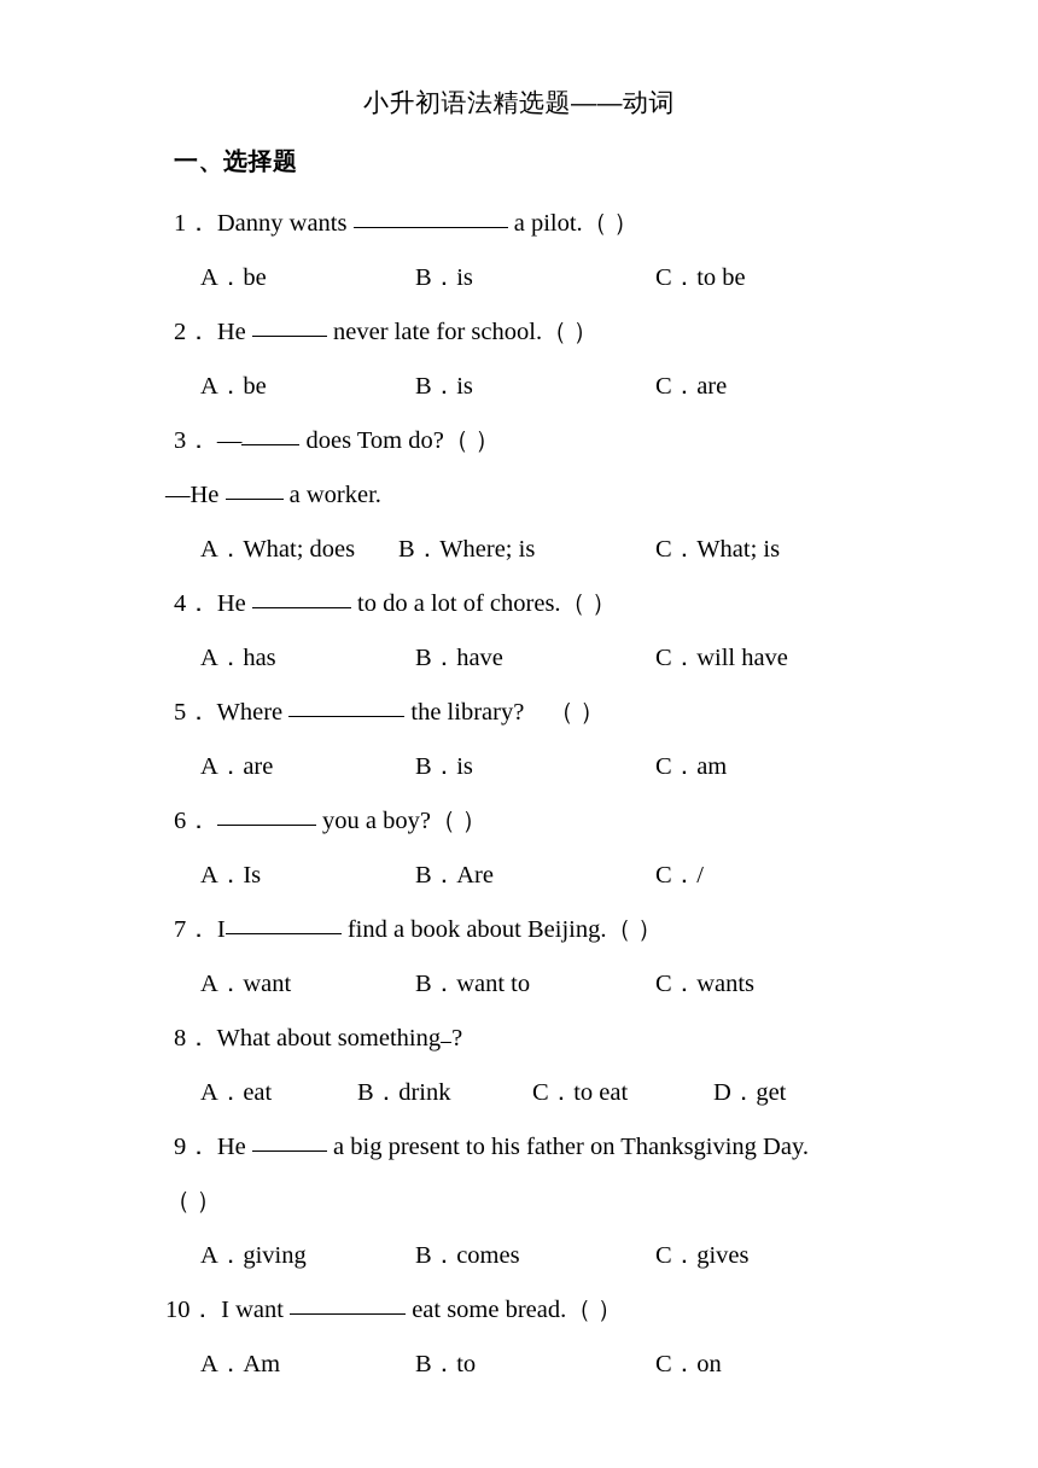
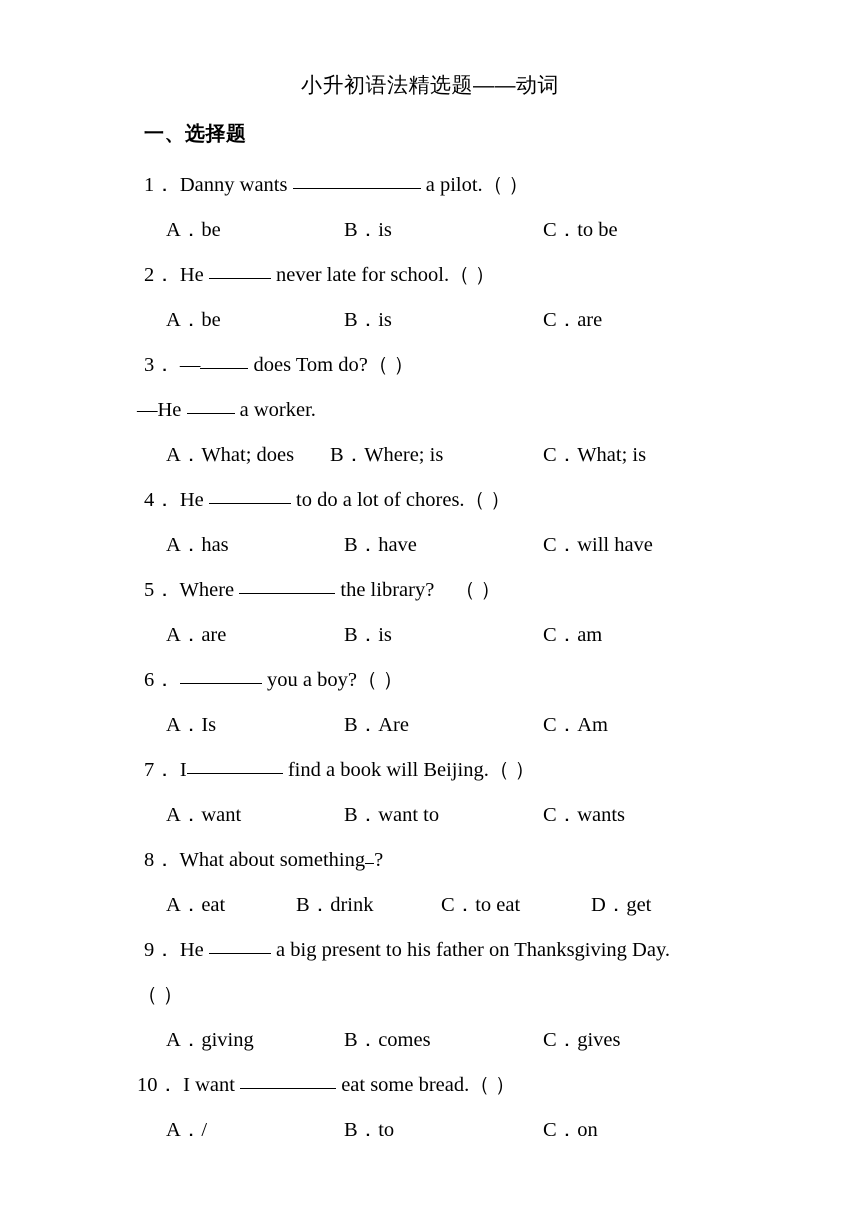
  小升初语法精选题——动词
  一、选择题
  1． Danny wants a pilot.（ ）
  A．be
  B．is
  C．to be
  2． He never late for school.（ ）
  A．be
  B．is
  C．are
  3． — does Tom do?（ ）
  —He a worker.
  A．What; does
  B．Where; is
  C．What; is
  4． He to do a lot of chores.（ ）
  A．has
  B．have
  C．will have
  5． Where the library? （ ）
  A．are
  B．is
  C．am
  6． you a boy?（ ）
  A．Is
  B．Are
- C．/
+ C．Am
- 7． I find a book about Beijing.（ ）
+ 7． I find a book will Beijing.（ ）
  A．want
  B．want to
  C．wants
  8． What about something ?
  A．eat
  B．drink
  C．to eat
  D．get
  9． He a big present to his father on Thanksgiving Day.
  （ ）
  A．giving
  B．comes
  C．gives
  10． I want eat some bread.（ ）
- A．Am
+ A．/
  B．to
  C．on
